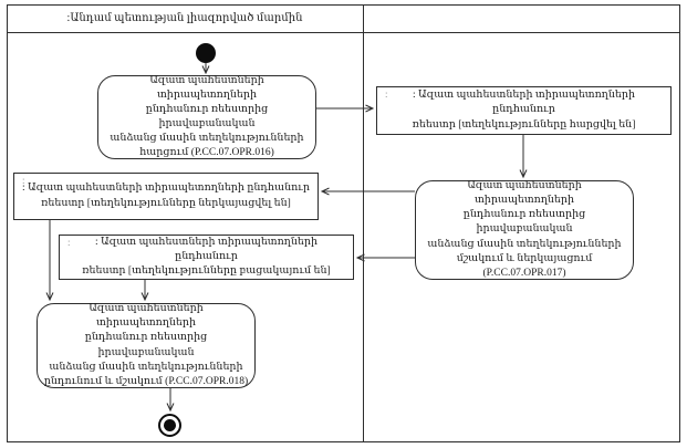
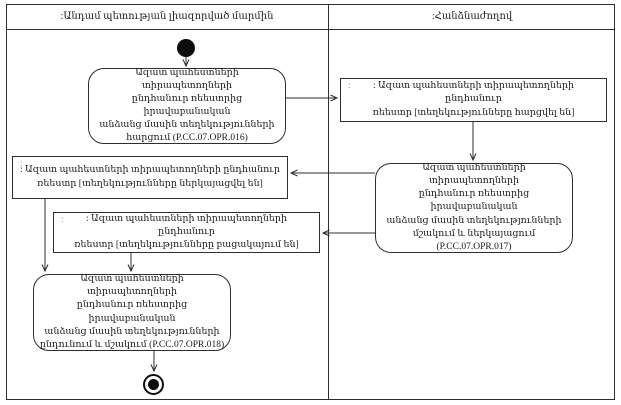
  :Անդամ պետության լիազորված մարմին
+ :Հանձնաժողով
  Ազատ պահեստների տիրապետողների
  ընդհանուր ռեեստրից իրավաբանական
  անձանց մասին տեղեկությունների
  հարցում (P.CC.07.OPR.016)
  :
  : Ազատ պահեստների տիրապետողների ընդհանուր
  ռեեստր [տեղեկությունները հարցվել են]
  Ազատ պահեստների տիրապետողների
  ընդհանուր ռեեստրից իրավաբանական
  անձանց մասին տեղեկությունների
  մշակում և ներկայացում
  (P.CC.07.OPR.017)
  :
  : Ազատ պահեստների տիրապետողների ընդհանուր
  ռեեստր [տեղեկությունները ներկայացվել են]
  :
  : Ազատ պահեստների տիրապետողների ընդհանուր
  ռեեստր [տեղեկությունները բացակայում են]
  Ազատ պահեստների տիրապետողների
  ընդհանուր ռեեստրից իրավաբանական
  անձանց մասին տեղեկությունների
  ընդունում և մշակում (P.CC.07.OPR.018)
